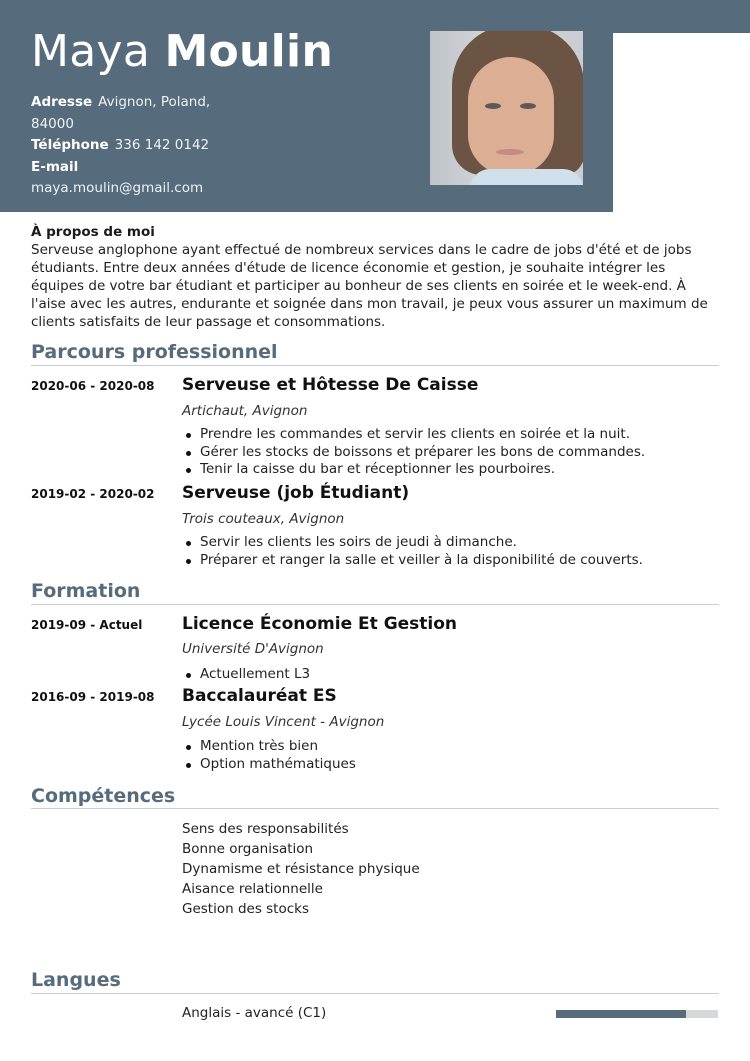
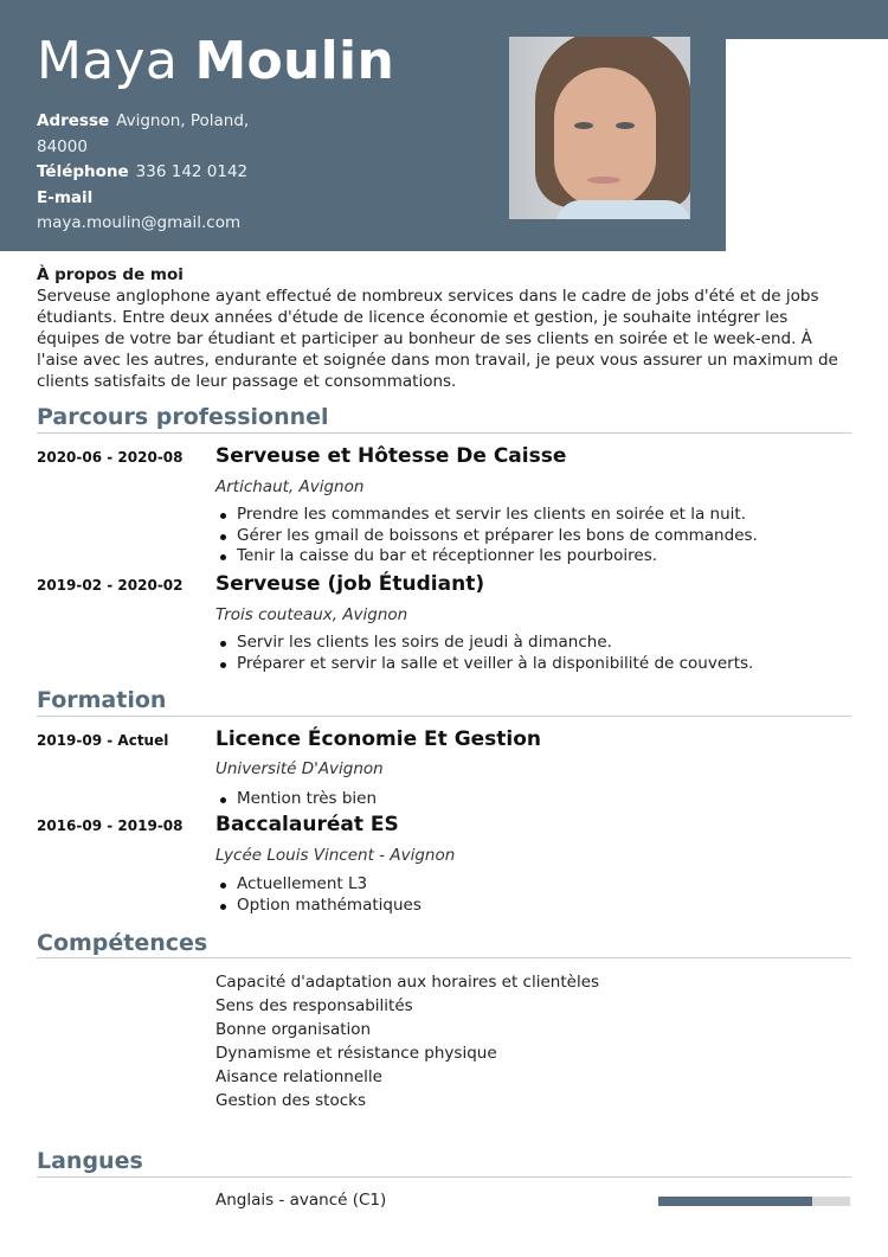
  Maya Moulin
  Adresse Avignon, Poland,
  84000
  Téléphone 336 142 0142
  E-mail
  maya.moulin@gmail.com
  À propos de moi
  Serveuse anglophone ayant effectué de nombreux services dans le cadre de jobs d'été et de jobs étudiants. Entre deux années d'étude de licence économie et gestion, je souhaite intégrer les équipes de votre bar étudiant et participer au bonheur de ses clients en soirée et le week-end. À l'aise avec les autres, endurante et soignée dans mon travail, je peux vous assurer un maximum de clients satisfaits de leur passage et consommations.
  Parcours professionnel
  2020-06 - 2020-08
  Serveuse et Hôtesse De Caisse
  Artichaut, Avignon
  Prendre les commandes et servir les clients en soirée et la nuit.
- Gérer les stocks de boissons et préparer les bons de commandes.
+ Gérer les gmail de boissons et préparer les bons de commandes.
  Tenir la caisse du bar et réceptionner les pourboires.
  2019-02 - 2020-02
  Serveuse (job Étudiant)
  Trois couteaux, Avignon
  Servir les clients les soirs de jeudi à dimanche.
- Préparer et ranger la salle et veiller à la disponibilité de couverts.
+ Préparer et servir la salle et veiller à la disponibilité de couverts.
  Formation
  2019-09 - Actuel
  Licence Économie Et Gestion
  Université D'Avignon
- Actuellement L3
+ Mention très bien
  2016-09 - 2019-08
  Baccalauréat ES
  Lycée Louis Vincent - Avignon
- Mention très bien
+ Actuellement L3
  Option mathématiques
  Compétences
+ Capacité d'adaptation aux horaires et clientèles
  Sens des responsabilités
  Bonne organisation
  Dynamisme et résistance physique
  Aisance relationnelle
  Gestion des stocks
  Langues
  Anglais - avancé (C1)
